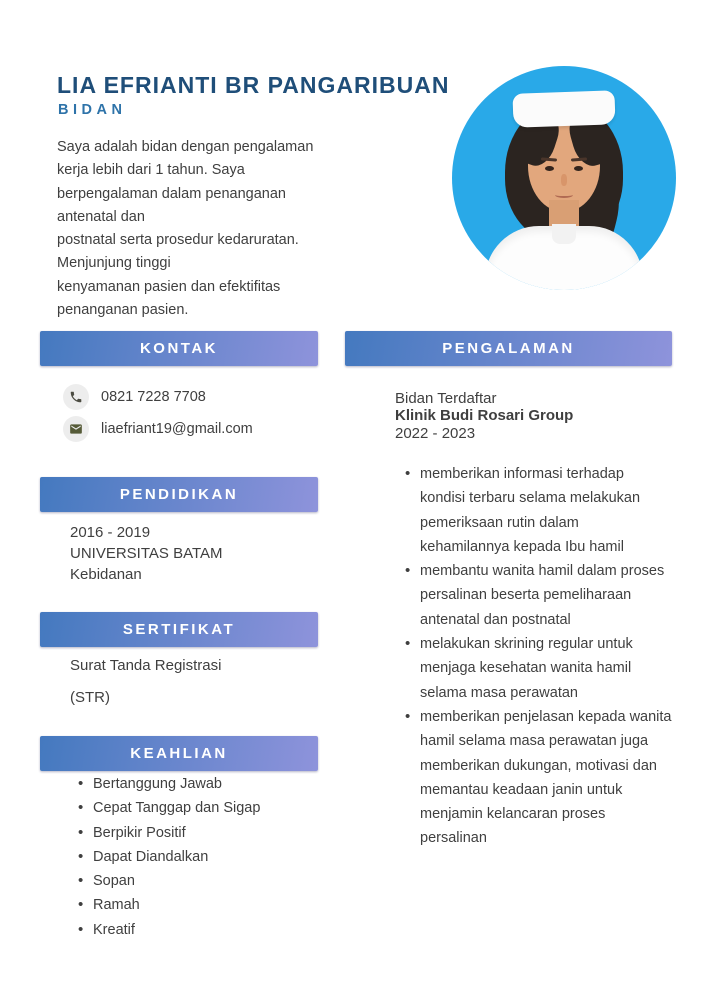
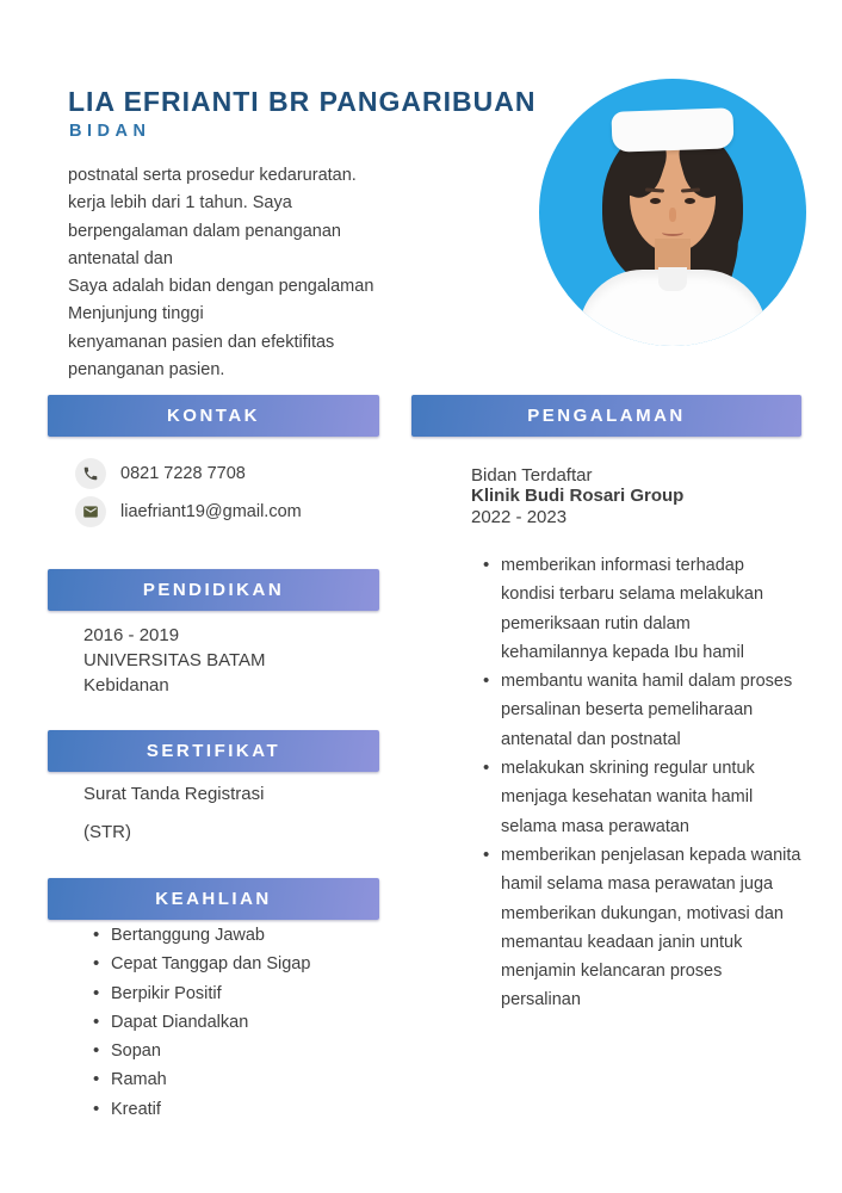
  LIA EFRIANTI BR PANGARIBUAN
  BIDAN
- Saya adalah bidan dengan pengalaman
+ postnatal serta prosedur kedaruratan.
  kerja lebih dari 1 tahun. Saya
  berpengalaman dalam penanganan
  antenatal dan
- postnatal serta prosedur kedaruratan.
+ Saya adalah bidan dengan pengalaman
  Menjunjung tinggi
  kenyamanan pasien dan efektifitas
  penanganan pasien.
  KONTAK
  0821 7228 7708
  liaefriant19@gmail.com
  PENDIDIKAN
  2016 - 2019
  UNIVERSITAS BATAM
  Kebidanan
  SERTIFIKAT
  Surat Tanda Registrasi
  (STR)
  KEAHLIAN
  Bertanggung Jawab
  Cepat Tanggap dan Sigap
  Berpikir Positif
  Dapat Diandalkan
  Sopan
  Ramah
  Kreatif
  PENGALAMAN
  Bidan Terdaftar
  Klinik Budi Rosari Group
  2022 - 2023
  memberikan informasi terhadap kondisi terbaru selama melakukan pemeriksaan rutin dalam kehamilannya kepada Ibu hamil
  membantu wanita hamil dalam proses persalinan beserta pemeliharaan antenatal dan postnatal
  melakukan skrining regular untuk menjaga kesehatan wanita hamil selama masa perawatan
  memberikan penjelasan kepada wanita hamil selama masa perawatan juga memberikan dukungan, motivasi dan memantau keadaan janin untuk menjamin kelancaran proses persalinan
